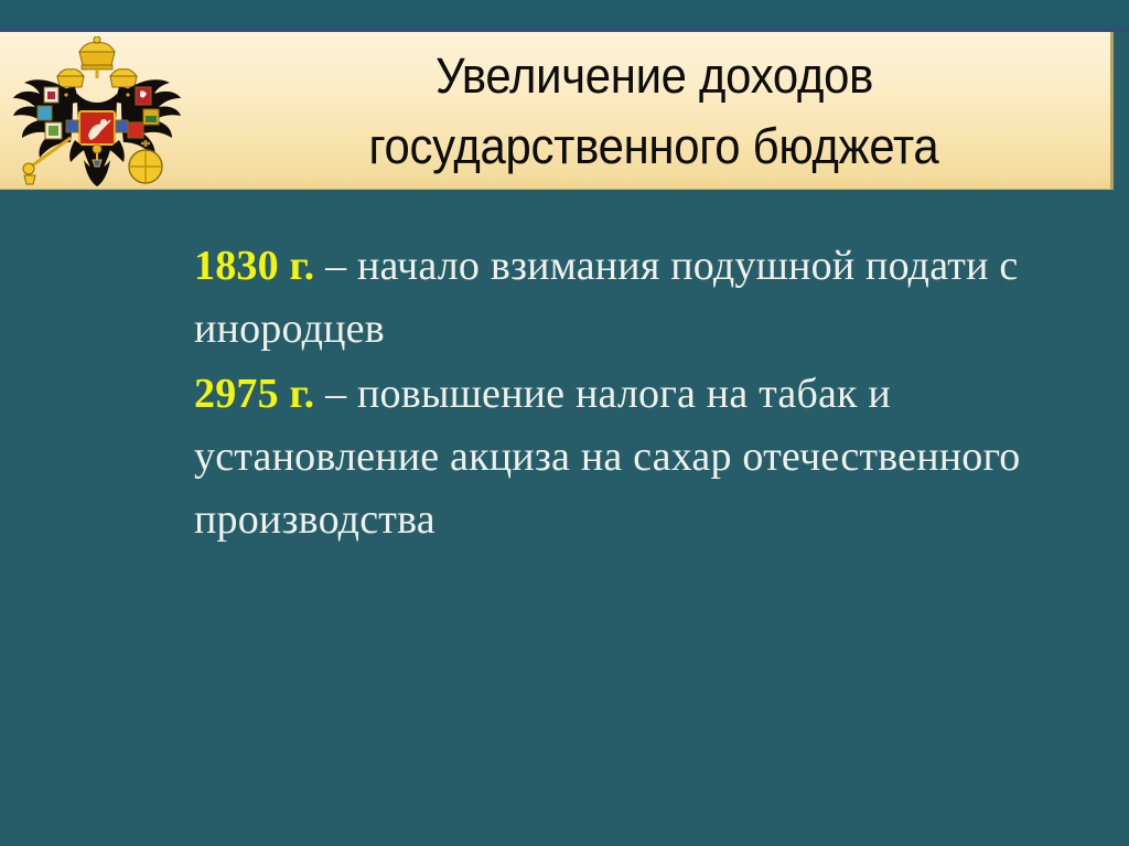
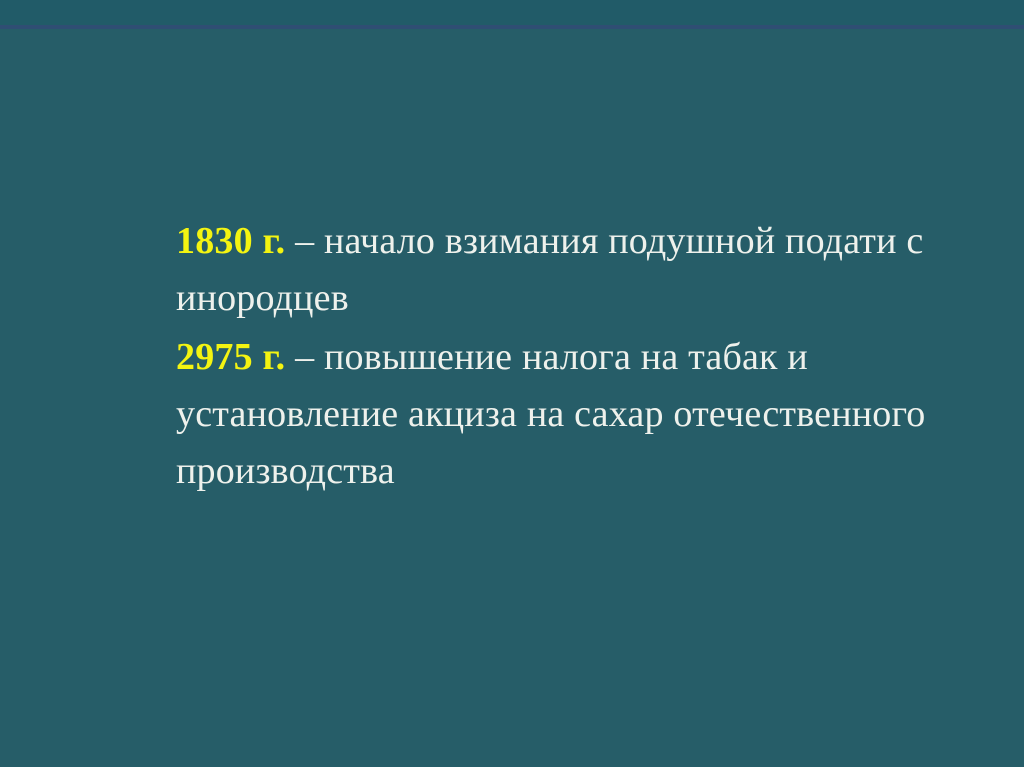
- Увеличение доходов
- государственного бюджета
  1830 г. – начало взимания подушной подати с инородцев
  2975 г. – повышение налога на табак и установление акциза на сахар отечественного производства
